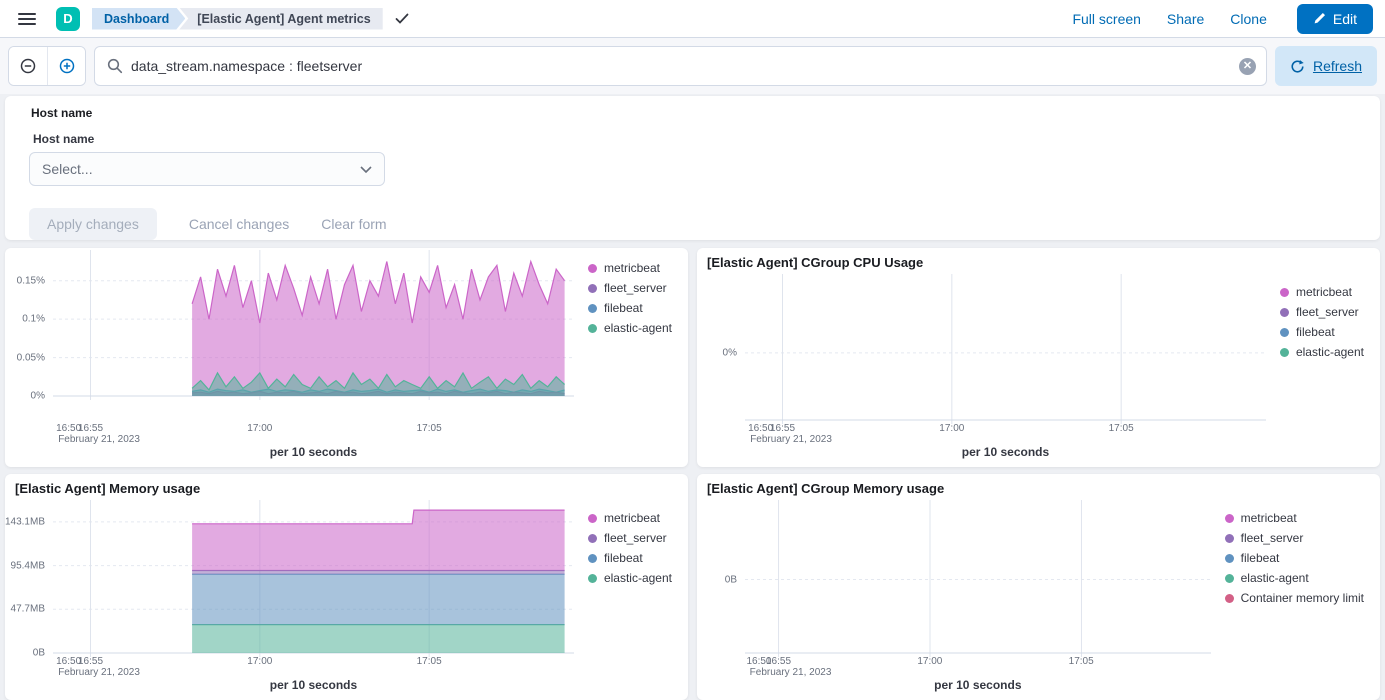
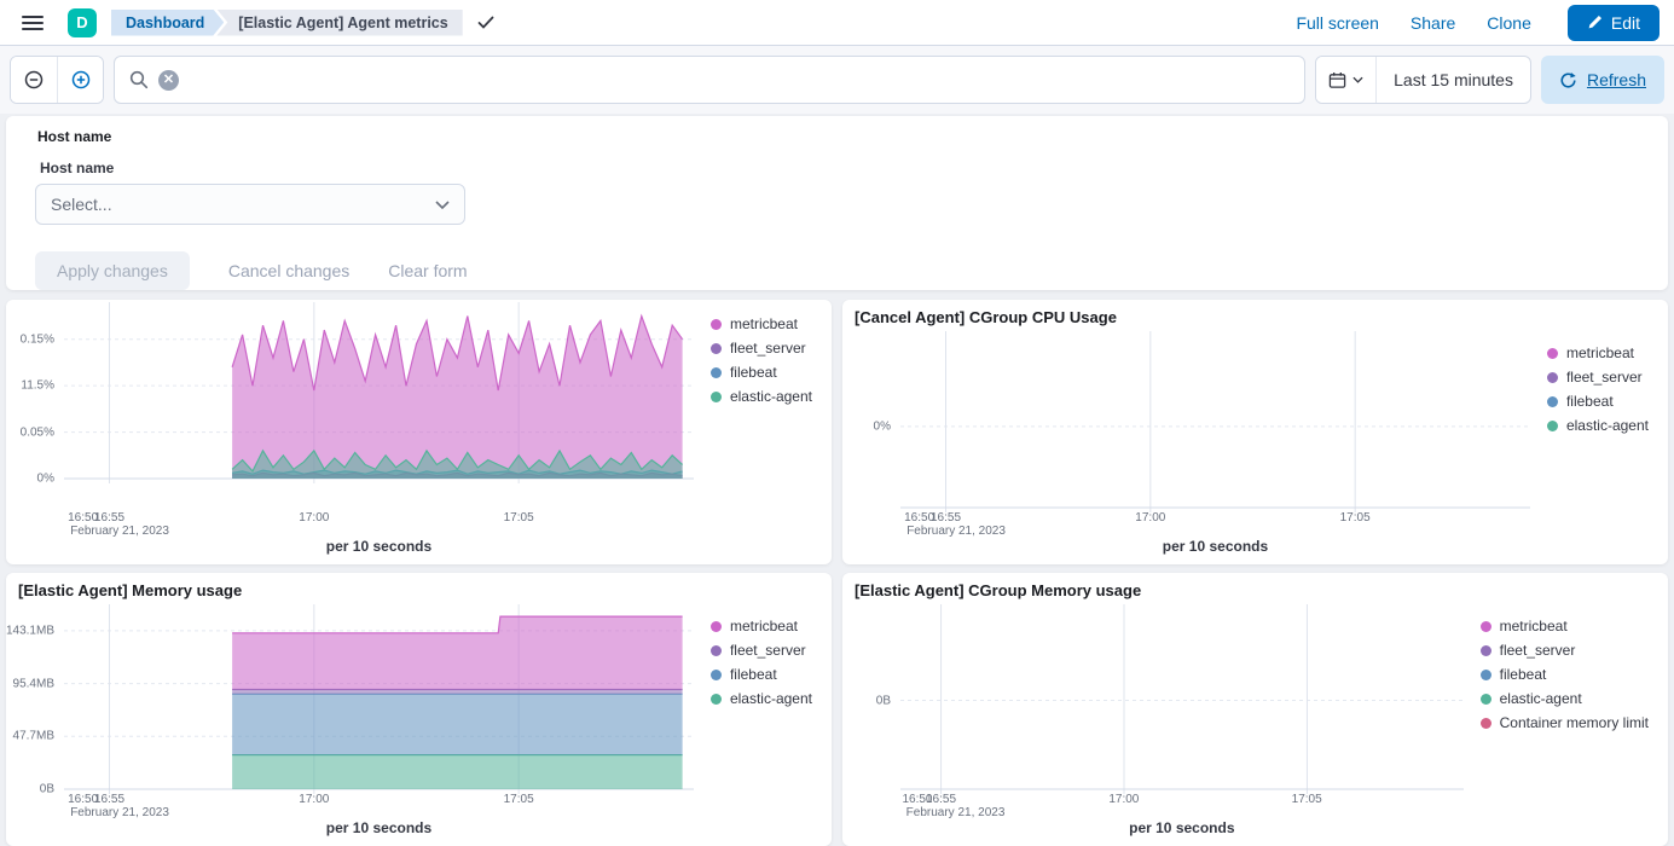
  D
  Dashboard
  [Elastic Agent] Agent metrics
  Full screen
  Share
  Clone
  Edit
- data_stream.namespace : fleetserver
  ✕
+ Last 15 minutes
  Refresh
  Host name
  Host name
  Select...
  Apply changes
  Cancel changes
  Clear form
  0%
  0.05%
- 0.1%
+ 11.5%
  0.15%
  16:50
  16:55
  17:00
  17:05
  February 21, 2023
  per 10 seconds
  metricbeat
  fleet_server
  filebeat
  elastic-agent
- [Elastic Agent] CGroup CPU Usage
+ [Cancel Agent] CGroup CPU Usage
  0%
  16:50
  16:55
  17:00
  17:05
  February 21, 2023
  per 10 seconds
  metricbeat
  fleet_server
  filebeat
  elastic-agent
  [Elastic Agent] Memory usage
  0B
  47.7MB
  95.4MB
  143.1MB
  16:50
  16:55
  17:00
  17:05
  February 21, 2023
  per 10 seconds
  metricbeat
  fleet_server
  filebeat
  elastic-agent
  [Elastic Agent] CGroup Memory usage
  0B
  16:50
  16:55
  17:00
  17:05
  February 21, 2023
  per 10 seconds
  metricbeat
  fleet_server
  filebeat
  elastic-agent
  Container memory limit
